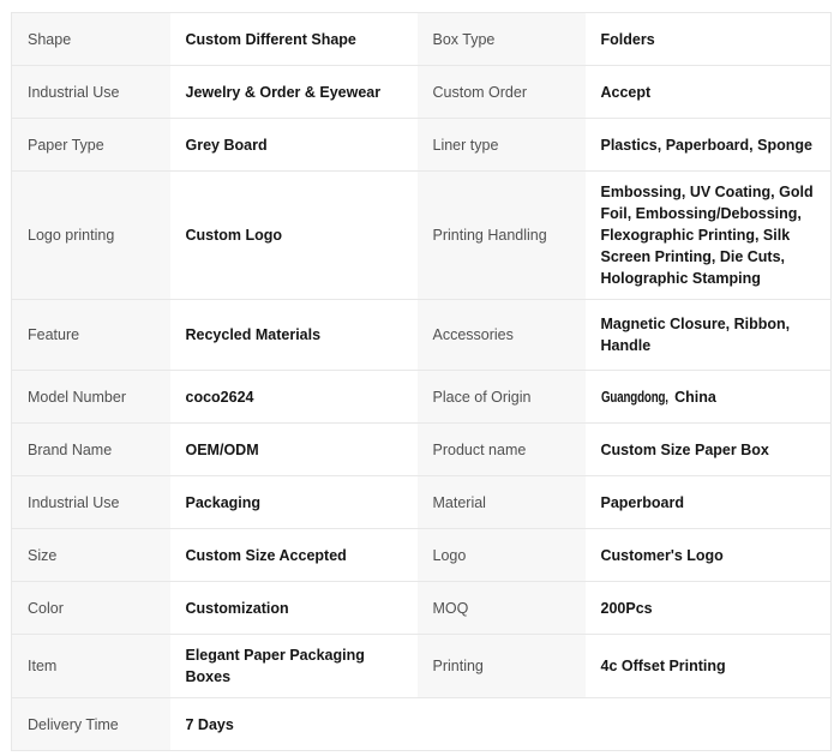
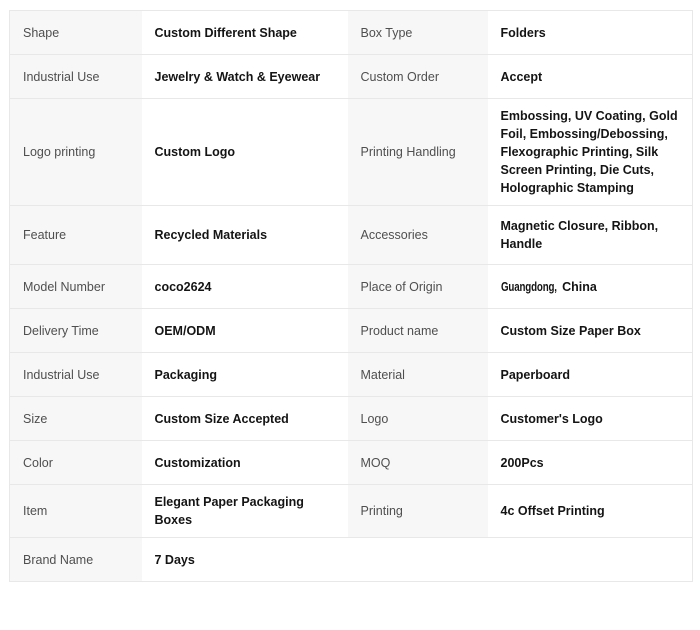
  Shape	Custom Different Shape	Box Type	Folders
- Industrial Use	Jewelry & Order & Eyewear	Custom Order	Accept
+ Industrial Use	Jewelry & Watch & Eyewear	Custom Order	Accept
- Paper Type	Grey Board	Liner type	Plastics, Paperboard, Sponge
  Logo printing	Custom Logo	Printing Handling	Embossing, UV Coating, Gold Foil, Embossing/Debossing, Flexographic Printing, Silk Screen Printing, Die Cuts, Holographic Stamping
  Feature	Recycled Materials	Accessories	Magnetic Closure, Ribbon, Handle
  Model Number	coco2624	Place of Origin	Guangdong, China
- Brand Name	OEM/ODM	Product name	Custom Size Paper Box
+ Delivery Time	OEM/ODM	Product name	Custom Size Paper Box
  Industrial Use	Packaging	Material	Paperboard
  Size	Custom Size Accepted	Logo	Customer's Logo
  Color	Customization	MOQ	200Pcs
  Item	Elegant Paper Packaging Boxes	Printing	4c Offset Printing
- Delivery Time	7 Days
+ Brand Name	7 Days
